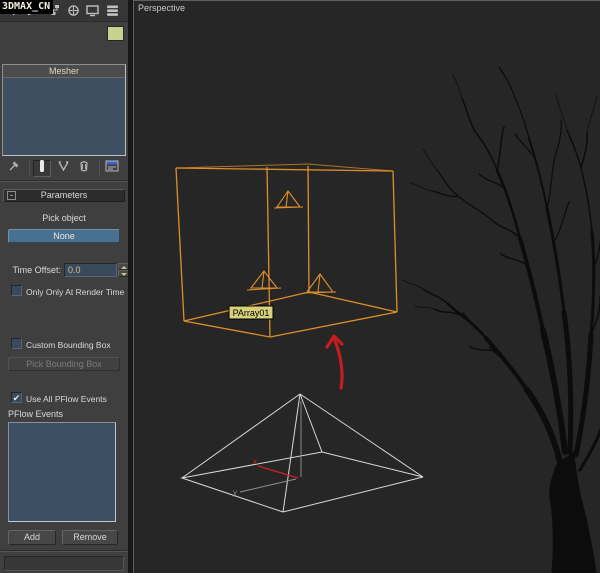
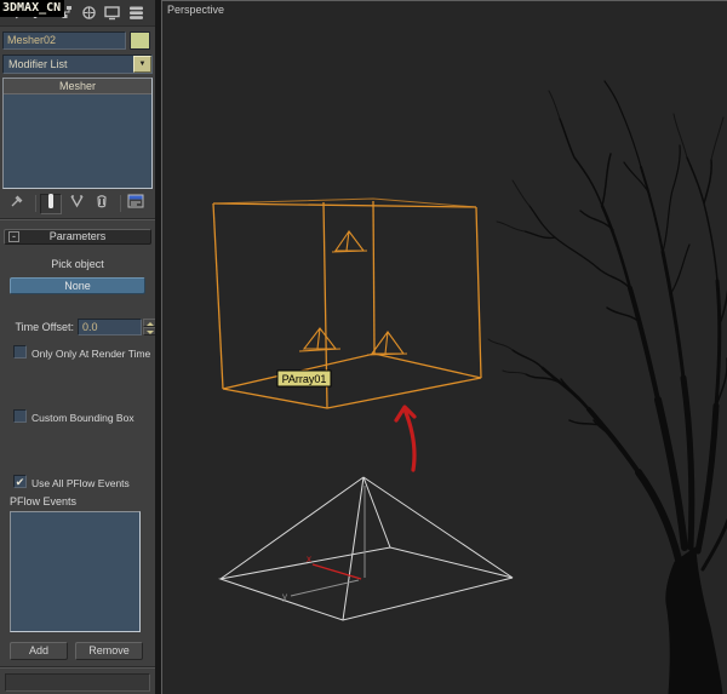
+ Mesher02
+ Modifier List
  Mesher
  -
  Parameters
  Pick object
  None
  Time Offset:
  0.0
  Only Only At Render Time
  Custom Bounding Box
- Pick Bounding Box
  ✔
  Use All PFlow Events
  PFlow Events
  Add
  Remove
  PArray01
  x
  y
  Perspective
  3DMAX_CN
